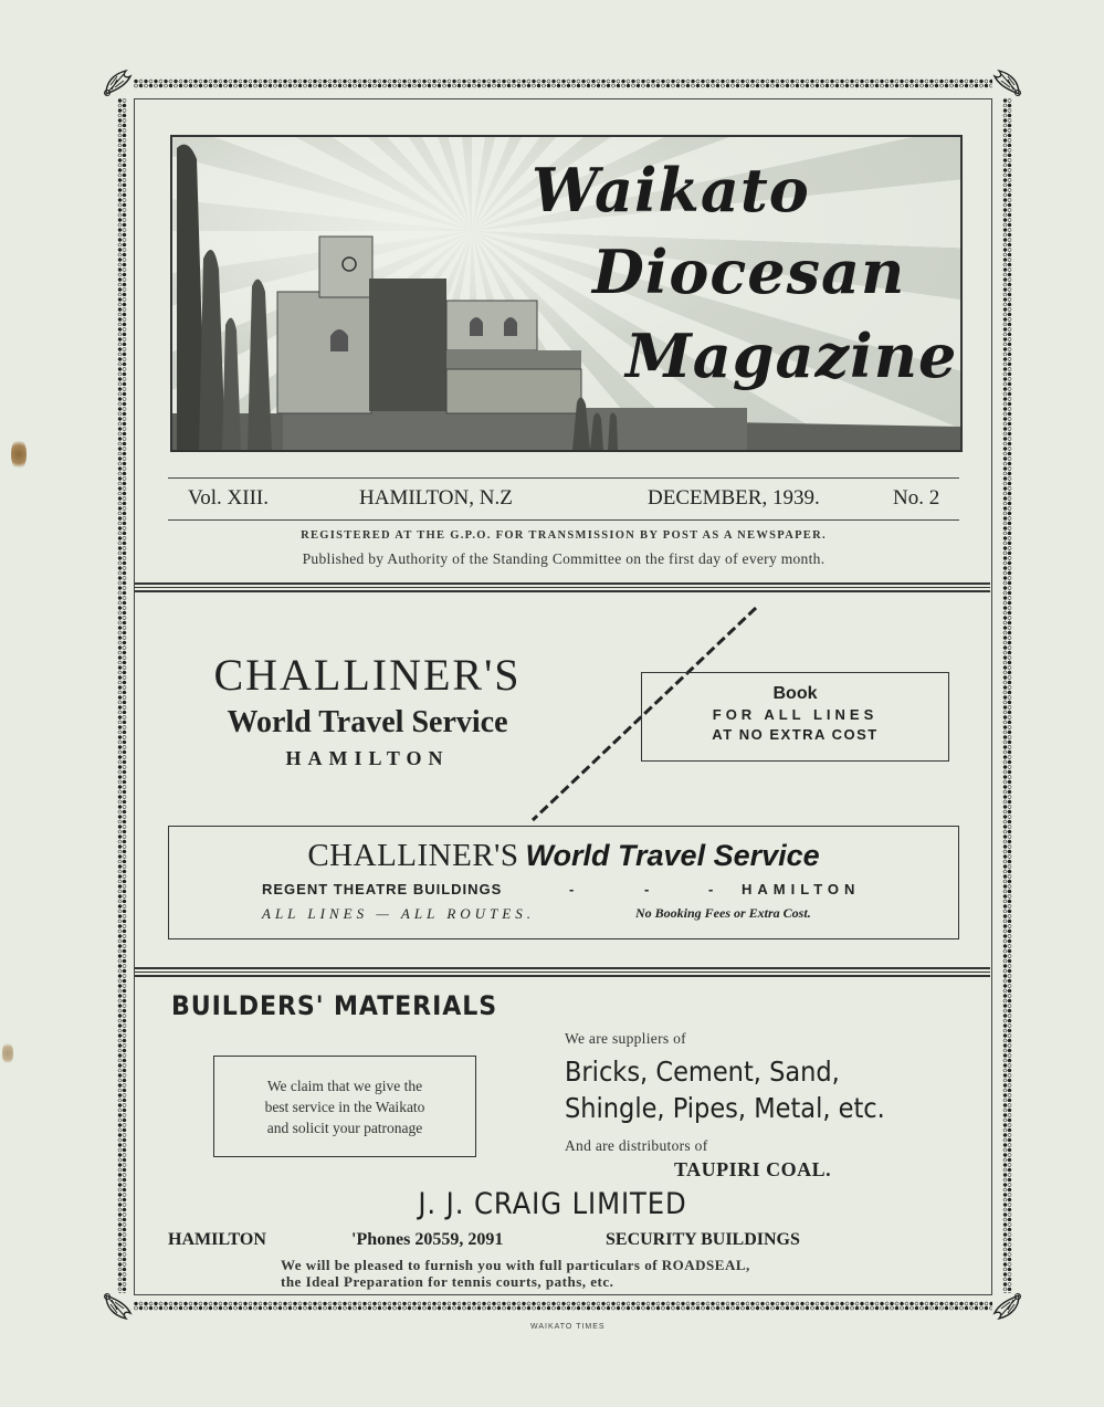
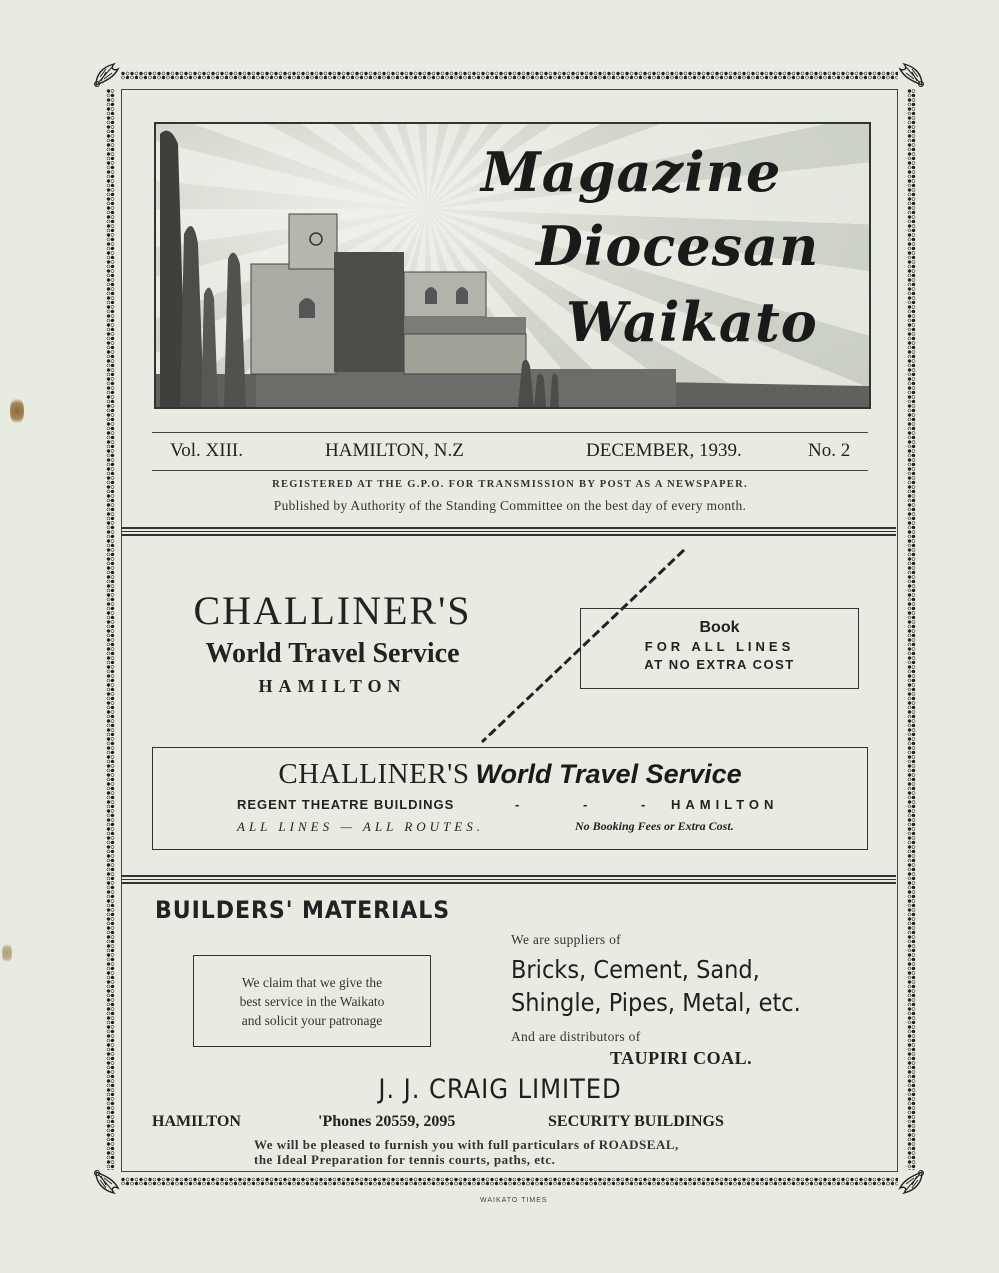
- Waikato
+ Magazine
  Diocesan
- Magazine
+ Waikato
  Vol. XIII.
  HAMILTON, N.Z
  DECEMBER, 1939.
  No. 2
  REGISTERED AT THE G.P.O. FOR TRANSMISSION BY POST AS A NEWSPAPER.
- Published by Authority of the Standing Committee on the first day of every month.
+ Published by Authority of the Standing Committee on the best day of every month.
  CHALLINER'S
  World Travel Service
  HAMILTON
  Book
  FOR ALL LINES
  AT NO EXTRA COST
  CHALLINER'S World Travel Service
  REGENT THEATRE BUILDINGS
  -
  -
  -
  HAMILTON
  ALL LINES — ALL ROUTES.
  No Booking Fees or Extra Cost.
  BUILDERS' MATERIALS
  We claim that we give the
  best service in the Waikato
  and solicit your patronage
  We are suppliers of
  Bricks, Cement, Sand,
  Shingle, Pipes, Metal, etc.
  And are distributors of
  TAUPIRI COAL.
  J. J. CRAIG LIMITED
  HAMILTON
- 'Phones 20559, 2091
+ 'Phones 20559, 2095
  SECURITY BUILDINGS
  We will be pleased to furnish you with full particulars of ROADSEAL,
  the Ideal Preparation for tennis courts, paths, etc.
